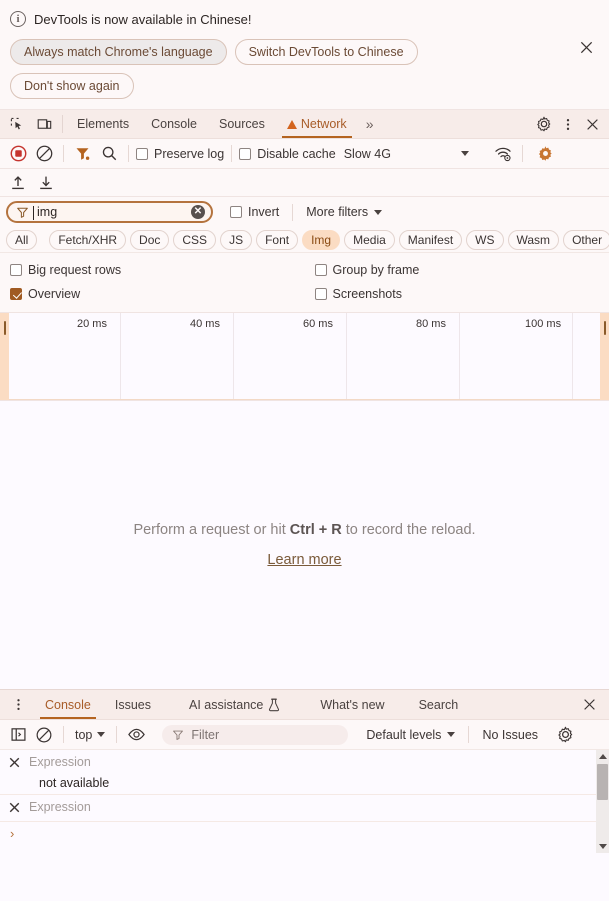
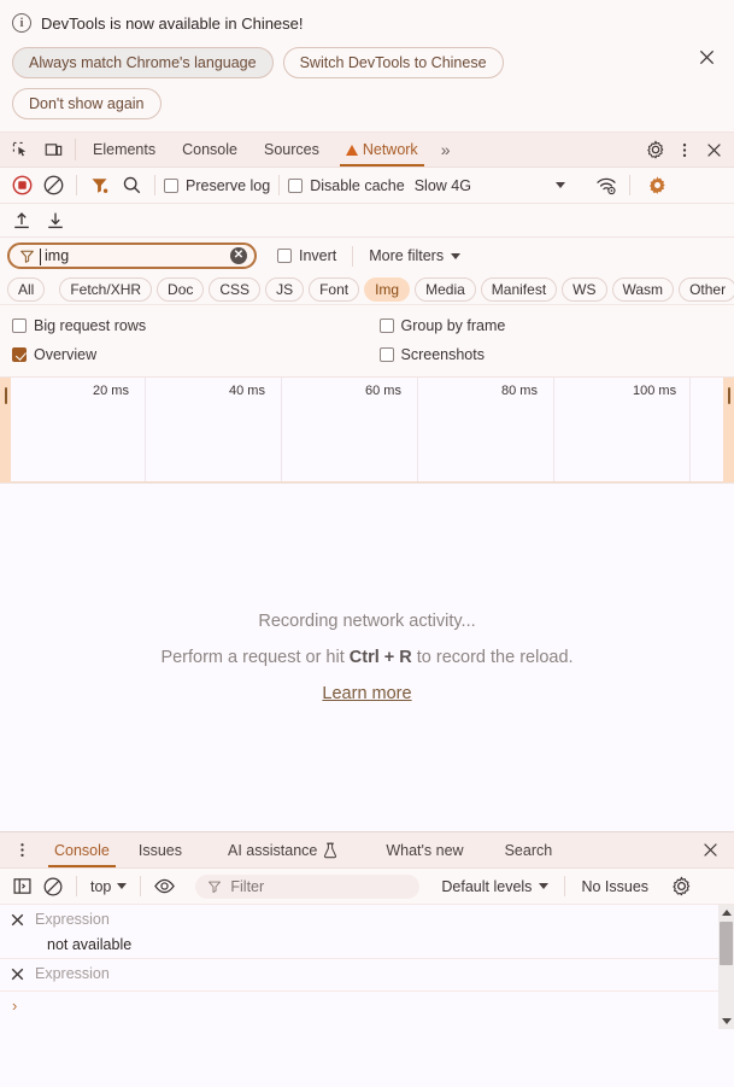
  i
  DevTools is now available in Chinese!
  Always match Chrome's language
  Switch DevTools to Chinese
  Don't show again
  Elements
  Console
  Sources
  Network
  »
  Preserve log
  Disable cache
  Slow 4G
  img
  ✕
  Invert
  More filters
  All
  Fetch/XHR
  Doc
  CSS
  JS
  Font
  Img
  Media
  Manifest
  WS
  Wasm
  Other
  Big request rows
  Group by frame
  Overview
  Screenshots
  20 ms
  40 ms
  60 ms
  80 ms
  100 ms
+ Recording network activity...
  Perform a request or hit Ctrl + R to record the reload.
  Learn more
  Console
  Issues
  AI assistance
  What's new
  Search
  top
  Filter
  Default levels
  No Issues
  Expression
  not available
  Expression
  ›
